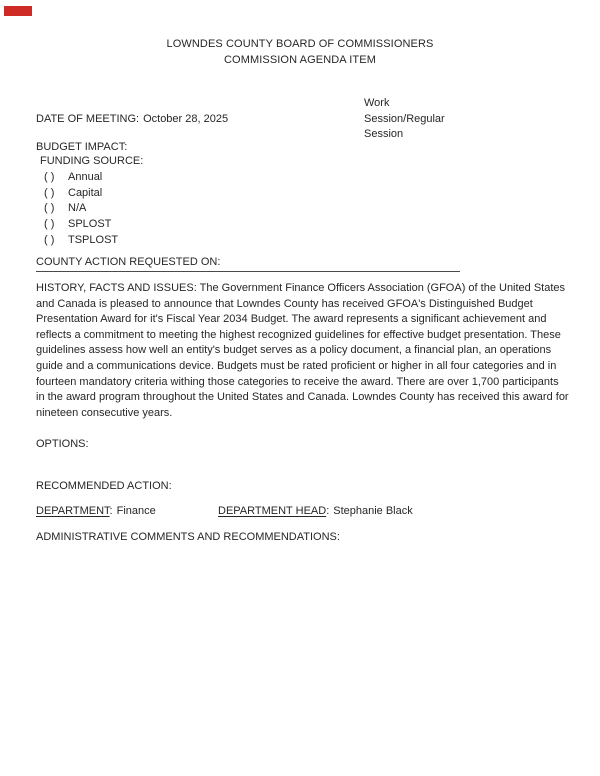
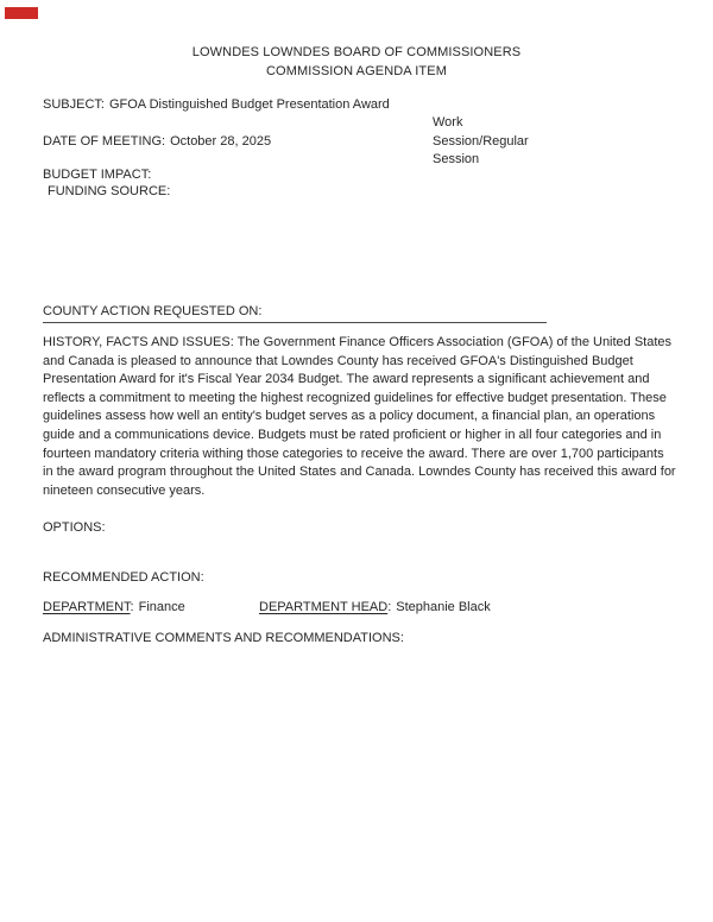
- LOWNDES COUNTY BOARD OF COMMISSIONERS
+ LOWNDES LOWNDES BOARD OF COMMISSIONERS
  COMMISSION AGENDA ITEM
+ SUBJECT: GFOA Distinguished Budget Presentation Award
  Work Session/Regular Session
  DATE OF MEETING: October 28, 2025
  BUDGET IMPACT:
  FUNDING SOURCE:
- ( ) Annual
- ( ) Capital
- ( ) N/A
- ( ) SPLOST
- ( ) TSPLOST
  COUNTY ACTION REQUESTED ON:
  HISTORY, FACTS AND ISSUES: The Government Finance Officers Association (GFOA) of the United States and Canada is pleased to announce that Lowndes County has received GFOA's Distinguished Budget Presentation Award for it's Fiscal Year 2034 Budget. The award represents a significant achievement and reflects a commitment to meeting the highest recognized guidelines for effective budget presentation. These guidelines assess how well an entity's budget serves as a policy document, a financial plan, an operations guide and a communications device. Budgets must be rated proficient or higher in all four categories and in fourteen mandatory criteria withing those categories to receive the award. There are over 1,700 participants in the award program throughout the United States and Canada. Lowndes County has received this award for nineteen consecutive years.
  OPTIONS:
  RECOMMENDED ACTION:
  DEPARTMENT: Finance
  DEPARTMENT HEAD: Stephanie Black
  ADMINISTRATIVE COMMENTS AND RECOMMENDATIONS:
